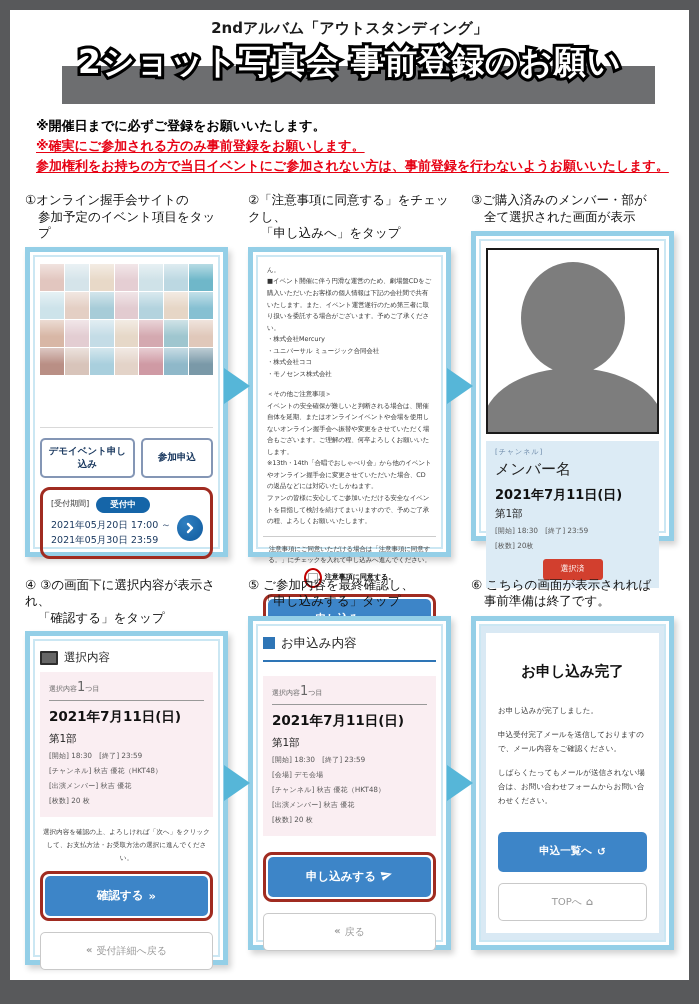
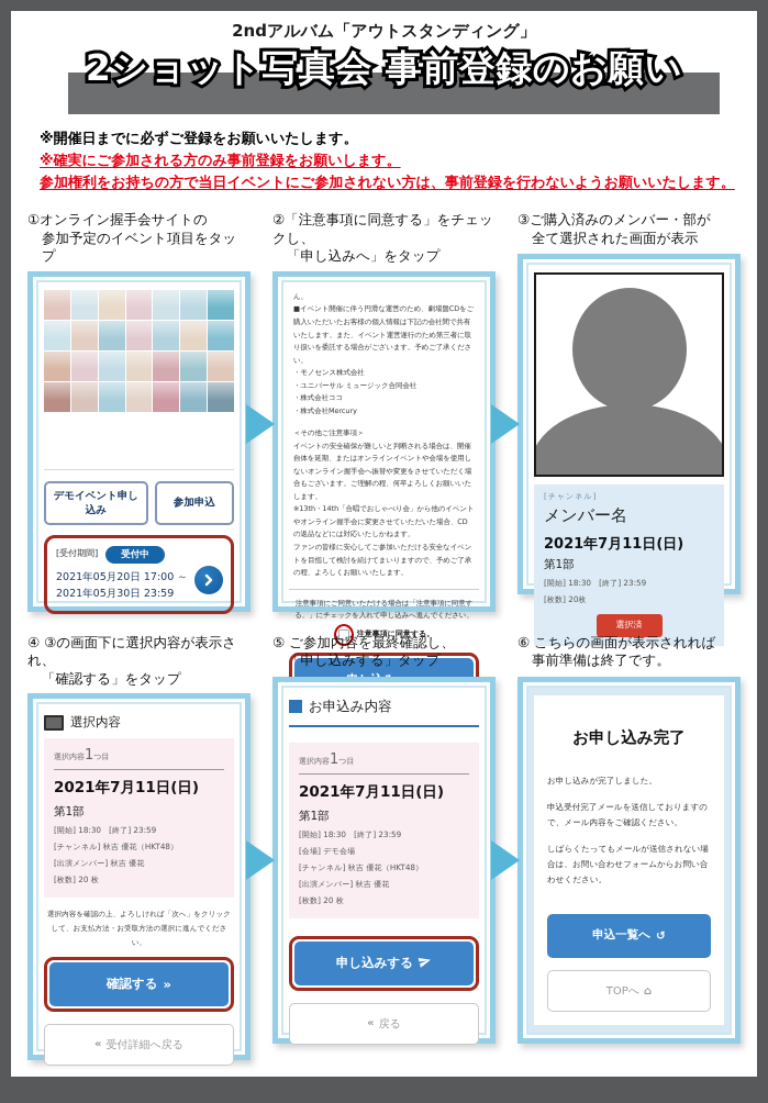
  2ndアルバム「アウトスタンディング」
  2ショット写真会 事前登録のお願い
  ※開催日までに必ずご登録をお願いいたします。
  ※確実にご参加される方のみ事前登録をお願いします。
  参加権利をお持ちの方で当日イベントにご参加されない方は、事前登録を行わないようお願いいたします。
  ①オンライン握手会サイトの
  参加予定のイベント項目をタップ
  デモイベント申し込み
  参加申込
  [受付期間]
  受付中
  2021年05月20日 17:00 ～ 2021年05月30日 23:59
  ②「注意事項に同意する」をチェックし、
  「申し込みへ」をタップ
  ん。
  ■イベント開催に伴う円滑な運営のため、劇場盤CDをご購入いただいたお客様の個人情報は下記の会社間で共有いたします。また、イベント運営遂行のため第三者に取り扱いを委託する場合がございます。予めご了承ください。
- ・株式会社Mercury
+ ・モノセンス株式会社
  ・ユニバーサル ミュージック合同会社
  ・株式会社ココ
- ・モノセンス株式会社
+ ・株式会社Mercury
  ＜その他ご注意事項＞
  イベントの安全確保が難しいと判断される場合は、開催自体を延期、またはオンラインイベントや会場を使用しないオンライン握手会へ振替や変更をさせていただく場合もございます。ご理解の程、何卒よろしくお願いいたします。
  ※13th・14th「合唱でおしゃべり会」から他のイベントやオンライン握手会に変更させていただいた場合、CDの返品などには対応いたしかねます。
  ファンの皆様に安心してご参加いただける安全なイベントを目指して検討を続けてまいりますので、予めご了承の程、よろしくお願いいたします。
  注意事項にご同意いただける場合は「注意事項に同意する。」にチェックを入れて申し込みへ進んでください。
  注意事項に同意する。
  ③ご購入済みのメンバー・部が
  全て選択された画面が表示
  [チャンネル]
  メンバー名
  2021年7月11日(日)
  第1部
  [開始] 18:30 [終了] 23:59
  [枚数] 20枚
  選択済
  ④ ③の画面下に選択内容が表示され、
  「確認する」をタップ
  選択内容
  選択内容1つ目
  2021年7月11日(日)
  第1部
  [開始] 18:30 [終了] 23:59
  [チャンネル] 秋吉 優花（HKT48）
  [出演メンバー] 秋吉 優花
  [枚数] 20 枚
  選択内容を確認の上、よろしければ「次へ」をクリックして、お支払方法・お受取方法の選択に進んでください。
  確認する
  »
  «
  受付詳細へ戻る
  ⑤ ご参加内容を最終確認し、
  「申し込みする」タップ
  お申込み内容
  選択内容1つ目
  2021年7月11日(日)
  第1部
  [開始] 18:30 [終了] 23:59
  [会場] デモ会場
  [チャンネル] 秋吉 優花（HKT48）
  [出演メンバー] 秋吉 優花
  [枚数] 20 枚
  申し込みする
  «
  戻る
  ⑥ こちらの画面が表示されれば
  事前準備は終了です。
  お申し込み完了
  お申し込みが完了しました。
  申込受付完了メールを送信しておりますので、メール内容をご確認ください。
  しばらくたってもメールが送信されない場合は、お問い合わせフォームからお問い合わせください。
  申込一覧へ
  ↺
  TOPへ
  ⌂
